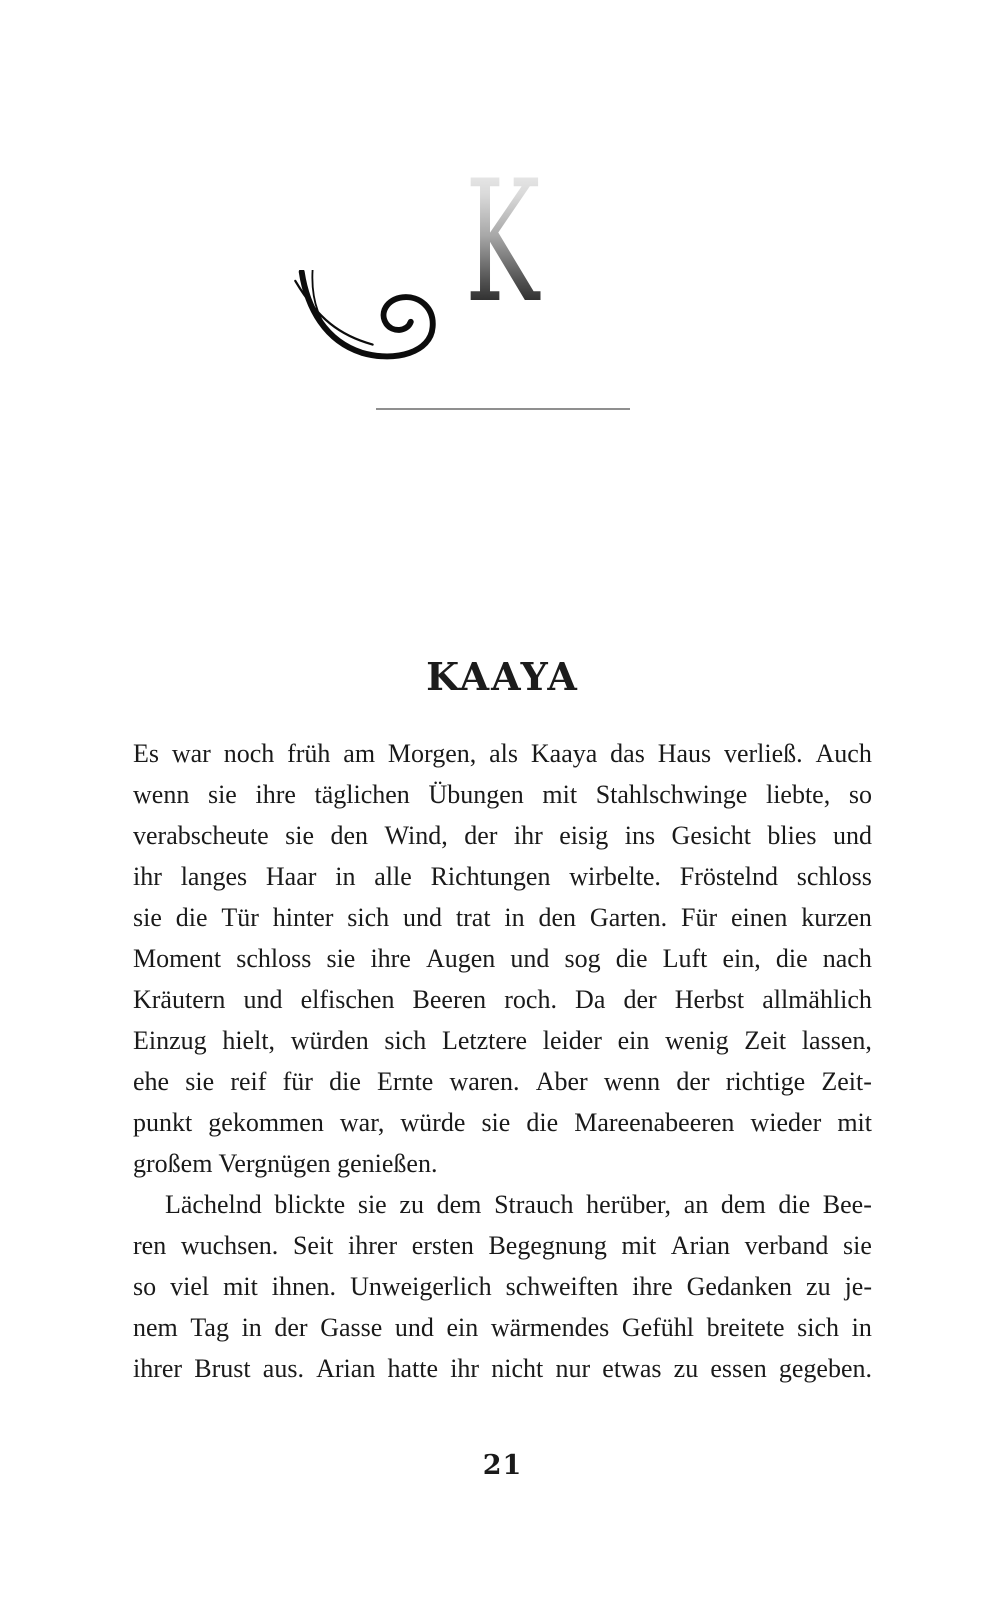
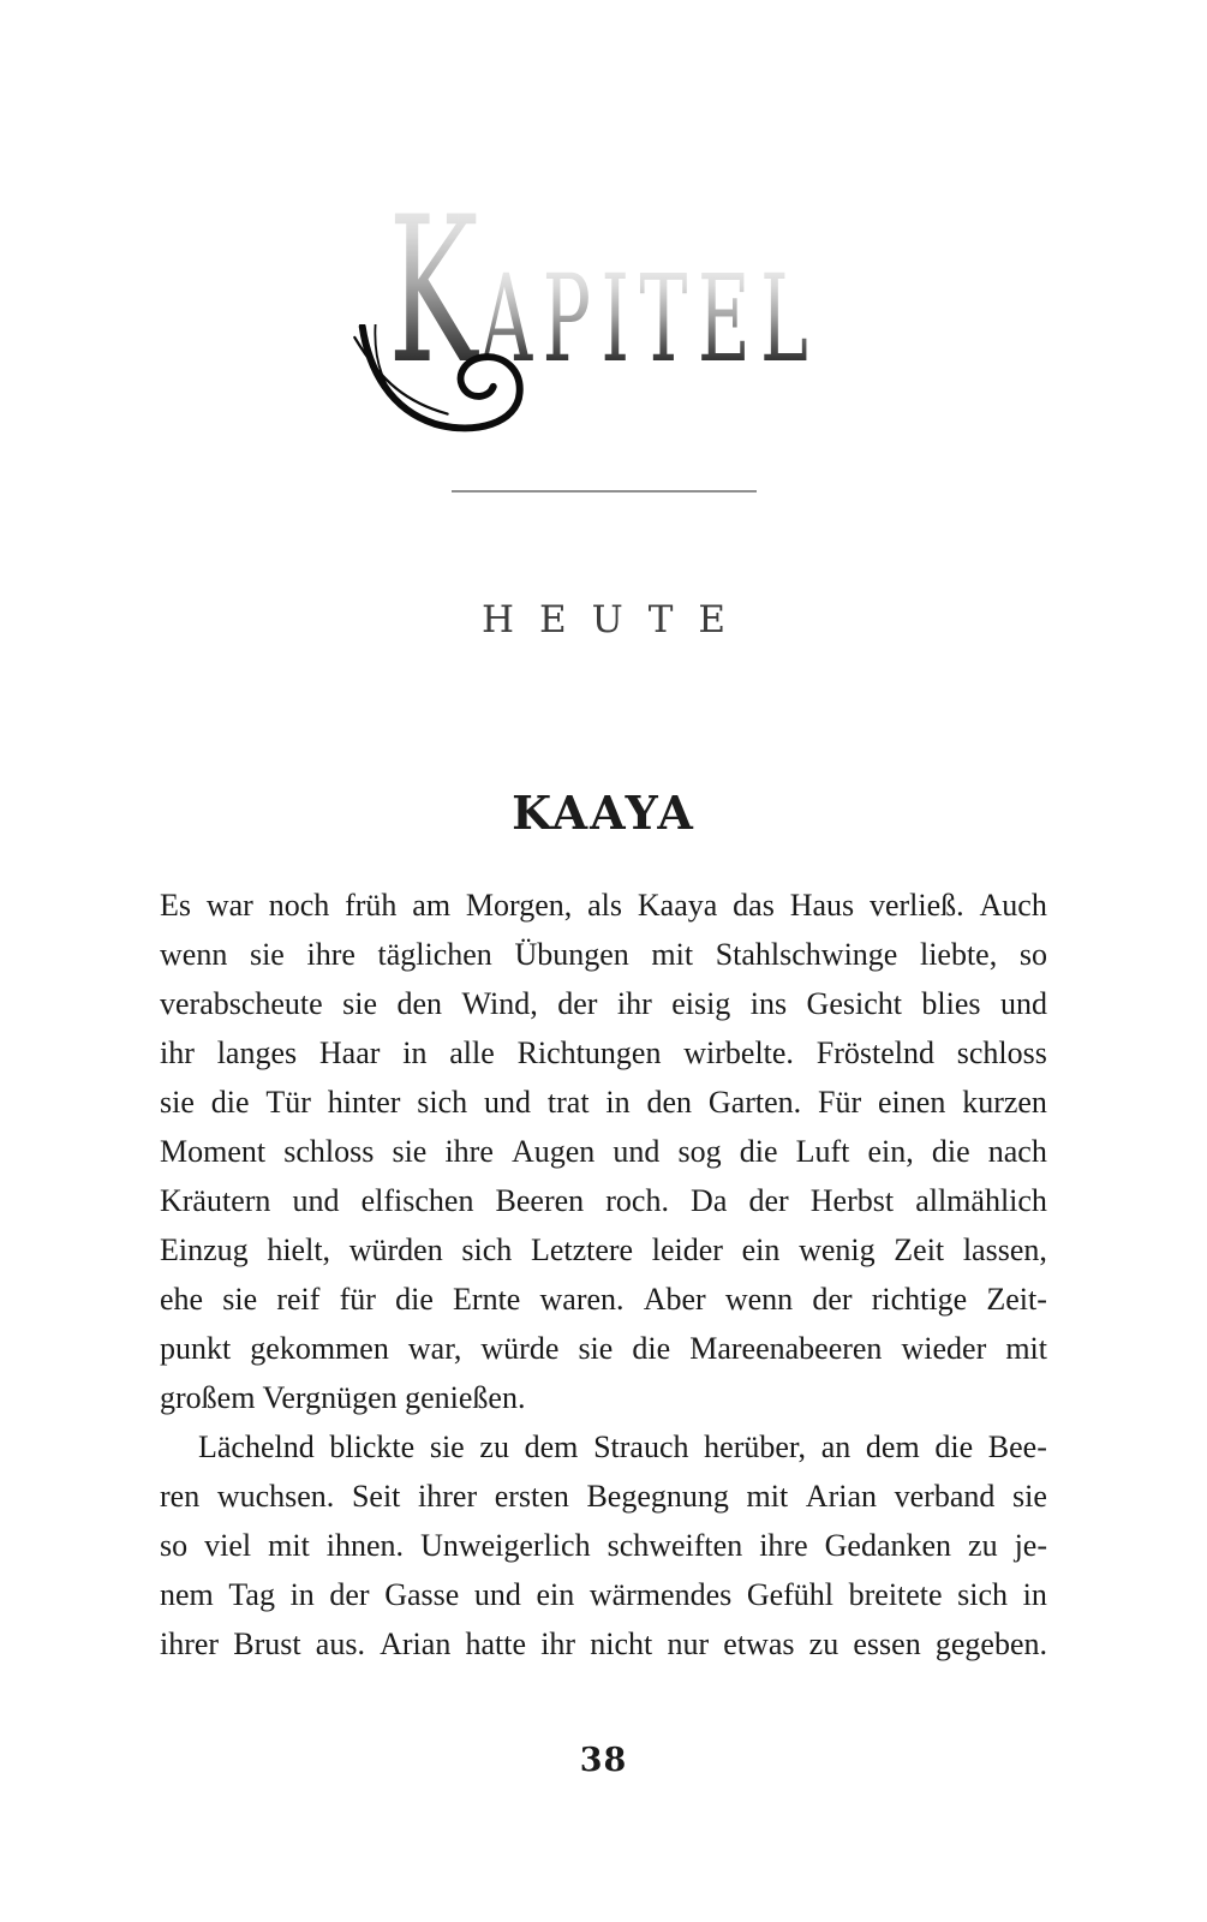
  K
+ APITEL
+ HEUTE
  KAAYA
  Es
  war
  noch
  früh
  am
  Morgen,
  als
  Kaaya
  das
  Haus
  verließ.
  Auch
  wenn
  sie
  ihre
  täglichen
  Übungen
  mit
  Stahlschwinge
  liebte,
  so
  verabscheute
  sie
  den
  Wind,
  der
  ihr
  eisig
  ins
  Gesicht
  blies
  und
  ihr
  langes
  Haar
  in
  alle
  Richtungen
  wirbelte.
  Fröstelnd
  schloss
  sie
  die
  Tür
  hinter
  sich
  und
  trat
  in
  den
  Garten.
  Für
  einen
  kurzen
  Moment
  schloss
  sie
  ihre
  Augen
  und
  sog
  die
  Luft
  ein,
  die
  nach
  Kräutern
  und
  elfischen
  Beeren
  roch.
  Da
  der
  Herbst
  allmählich
  Einzug
  hielt,
  würden
  sich
  Letztere
  leider
  ein
  wenig
  Zeit
  lassen,
  ehe
  sie
  reif
  für
  die
  Ernte
  waren.
  Aber
  wenn
  der
  richtige
  Zeit-
  punkt
  gekommen
  war,
  würde
  sie
  die
  Mareenabeeren
  wieder
  mit
  großem Vergnügen genießen.
  Lächelnd
  blickte
  sie
  zu
  dem
  Strauch
  herüber,
  an
  dem
  die
  Bee-
  ren
  wuchsen.
  Seit
  ihrer
  ersten
  Begegnung
  mit
  Arian
  verband
  sie
  so
  viel
  mit
  ihnen.
  Unweigerlich
  schweiften
  ihre
  Gedanken
  zu
  je-
  nem
  Tag
  in
  der
  Gasse
  und
  ein
  wärmendes
  Gefühl
  breitete
  sich
  in
  ihrer
  Brust
  aus.
  Arian
  hatte
  ihr
  nicht
  nur
  etwas
  zu
  essen
  gegeben.
- 21
+ 38
